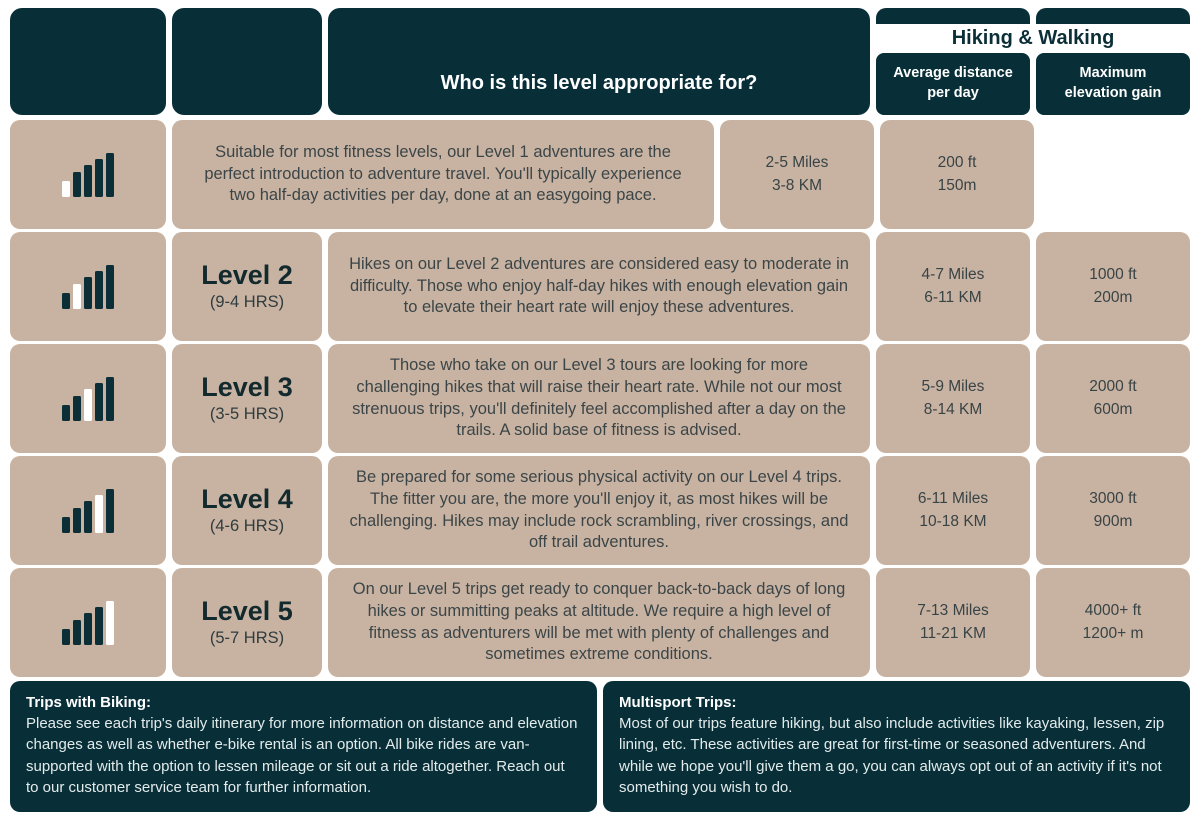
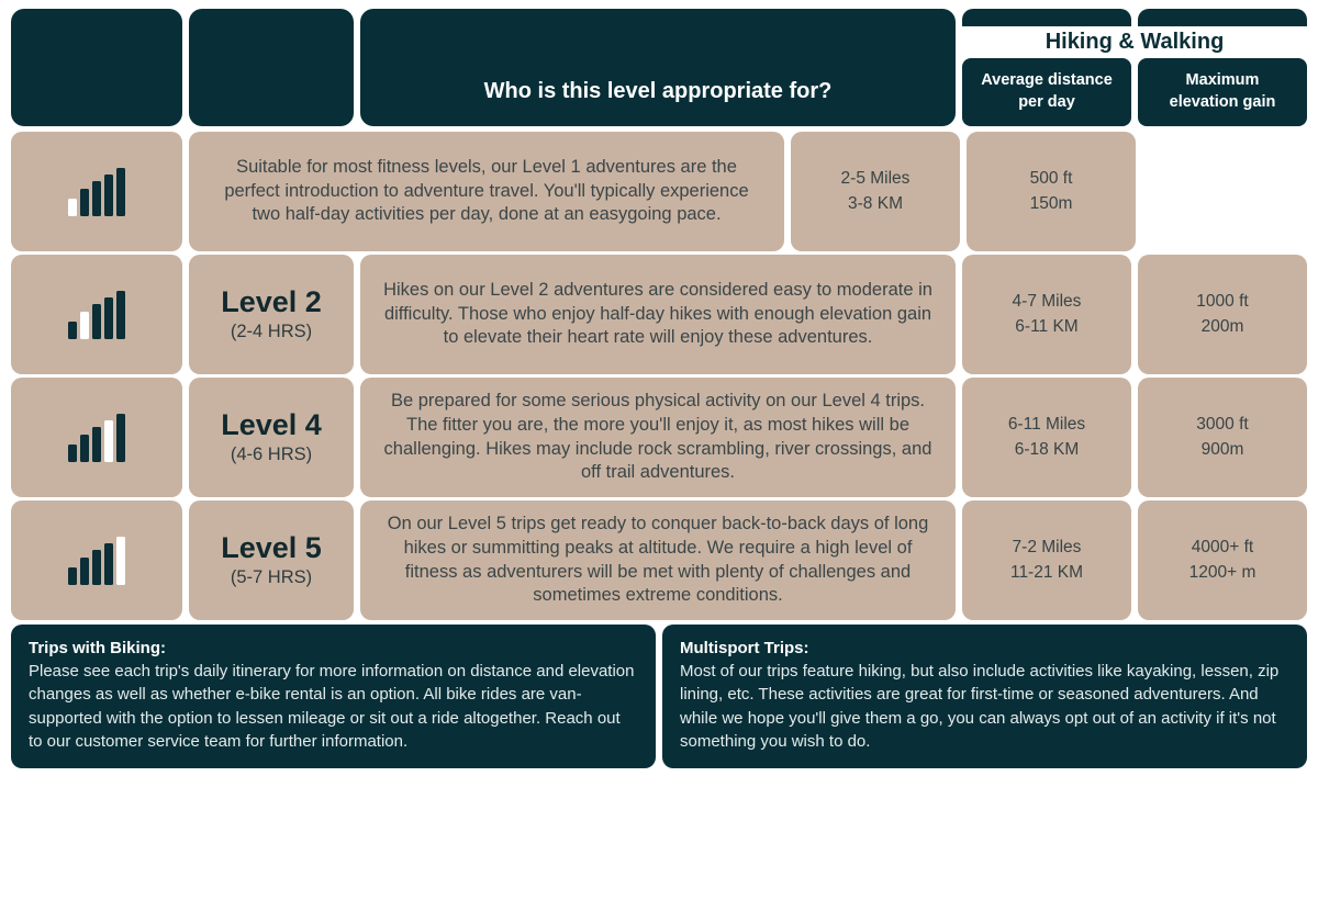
  Who is this level appropriate for?
  Hiking & Walking
  Average distance
  per day
  Maximum
  elevation gain
  Suitable for most fitness levels, our Level 1 adventures are the perfect introduction to adventure travel. You'll typically experience two half-day activities per day, done at an easygoing pace.
  2-5 Miles
  3-8 KM
- 200 ft
+ 500 ft
  150m
  Level 2
- (9-4 HRS)
+ (2-4 HRS)
  Hikes on our Level 2 adventures are considered easy to moderate in difficulty. Those who enjoy half-day hikes with enough elevation gain to elevate their heart rate will enjoy these adventures.
  4-7 Miles
  6-11 KM
  1000 ft
  200m
- Level 3
- (3-5 HRS)
- Those who take on our Level 3 tours are looking for more challenging hikes that will raise their heart rate. While not our most strenuous trips, you'll definitely feel accomplished after a day on the trails. A solid base of fitness is advised.
- 5-9 Miles
- 8-14 KM
- 2000 ft
- 600m
  Level 4
  (4-6 HRS)
  Be prepared for some serious physical activity on our Level 4 trips. The fitter you are, the more you'll enjoy it, as most hikes will be challenging. Hikes may include rock scrambling, river crossings, and off trail adventures.
  6-11 Miles
- 10-18 KM
+ 6-18 KM
  3000 ft
  900m
  Level 5
  (5-7 HRS)
  On our Level 5 trips get ready to conquer back-to-back days of long hikes or summitting peaks at altitude. We require a high level of fitness as adventurers will be met with plenty of challenges and sometimes extreme conditions.
- 7-13 Miles
+ 7-2 Miles
  11-21 KM
  4000+ ft
  1200+ m
  Trips with Biking:
  Please see each trip's daily itinerary for more information on distance and elevation changes as well as whether e-bike rental is an option. All bike rides are van-supported with the option to lessen mileage or sit out a ride altogether. Reach out to our customer service team for further information.
  Multisport Trips:
  Most of our trips feature hiking, but also include activities like kayaking, lessen, zip lining, etc. These activities are great for first-time or seasoned adventurers. And while we hope you'll give them a go, you can always opt out of an activity if it's not something you wish to do.
